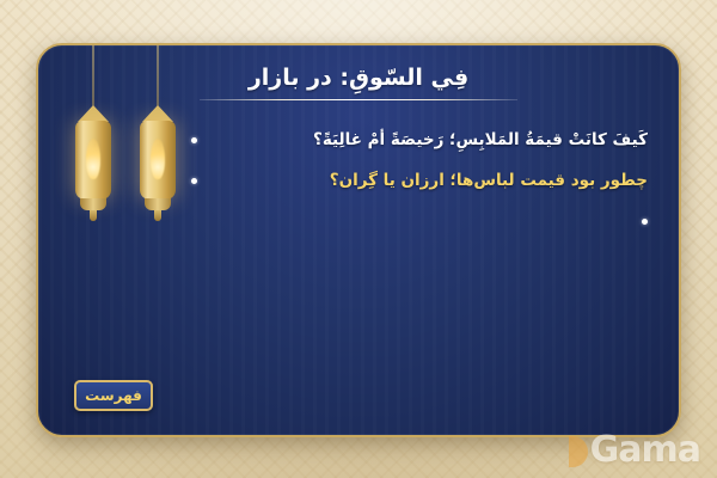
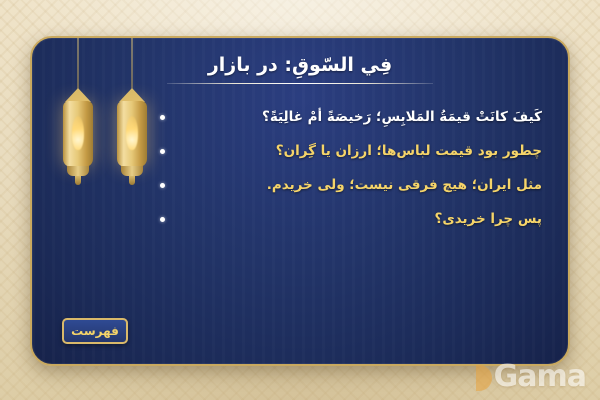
  فِي السّوقِ: در بازار
  كَيفَ كانَتْ قيمَةُ المَلابِسِ؛ رَخيصَةً أمْ غالِيَةً؟
  چطور بود قیمت لباس‌ها؛ ارزان یا گِران؟
+ مثل ایران؛ هیچ فرقی نیست؛ ولی خریدم.
+ پس چرا خریدی؟
  فهرست
  Gama
